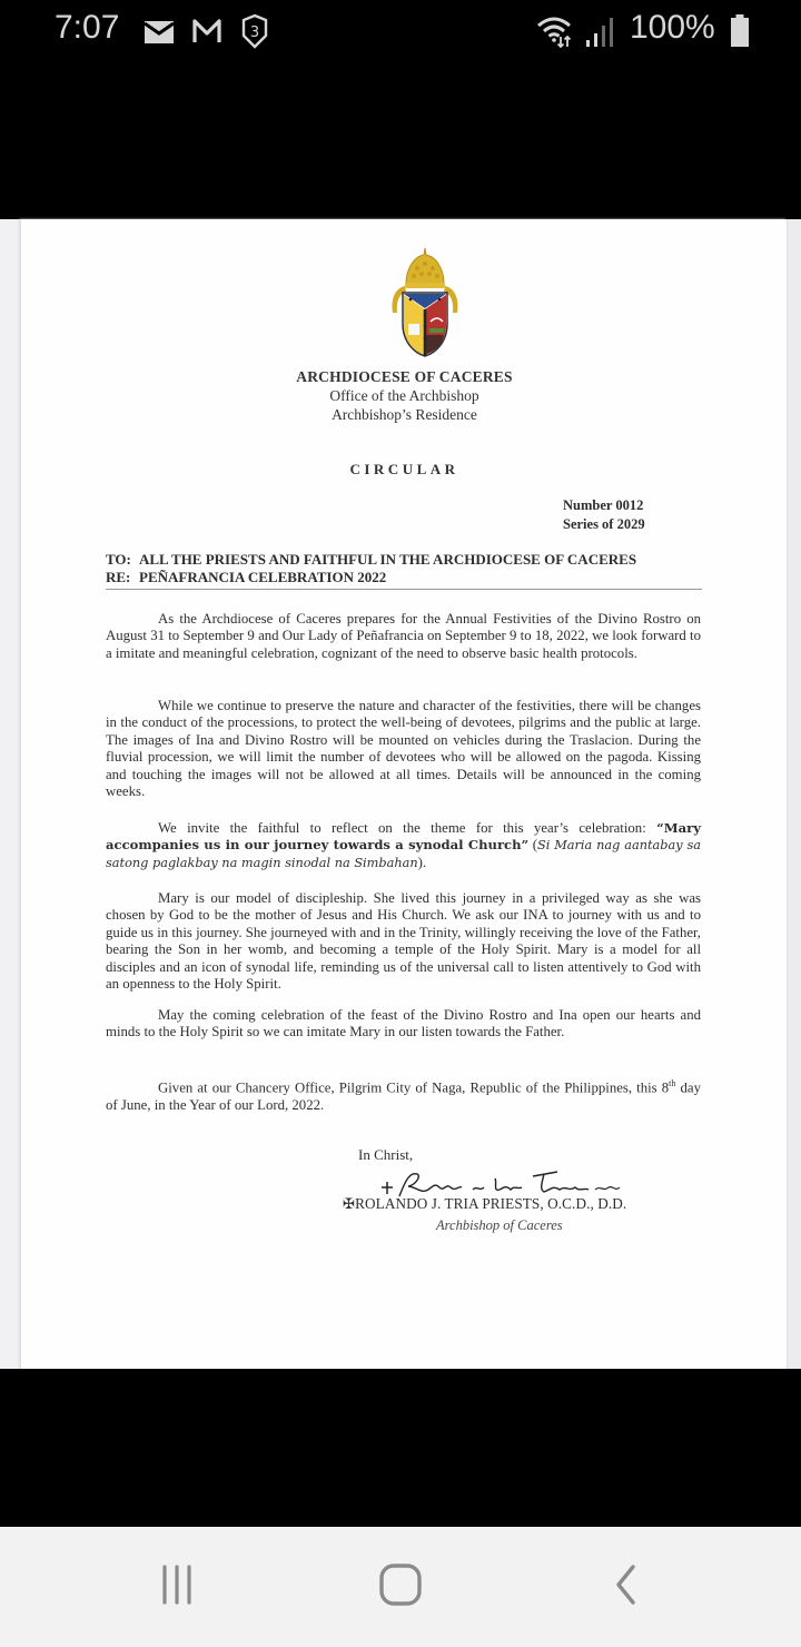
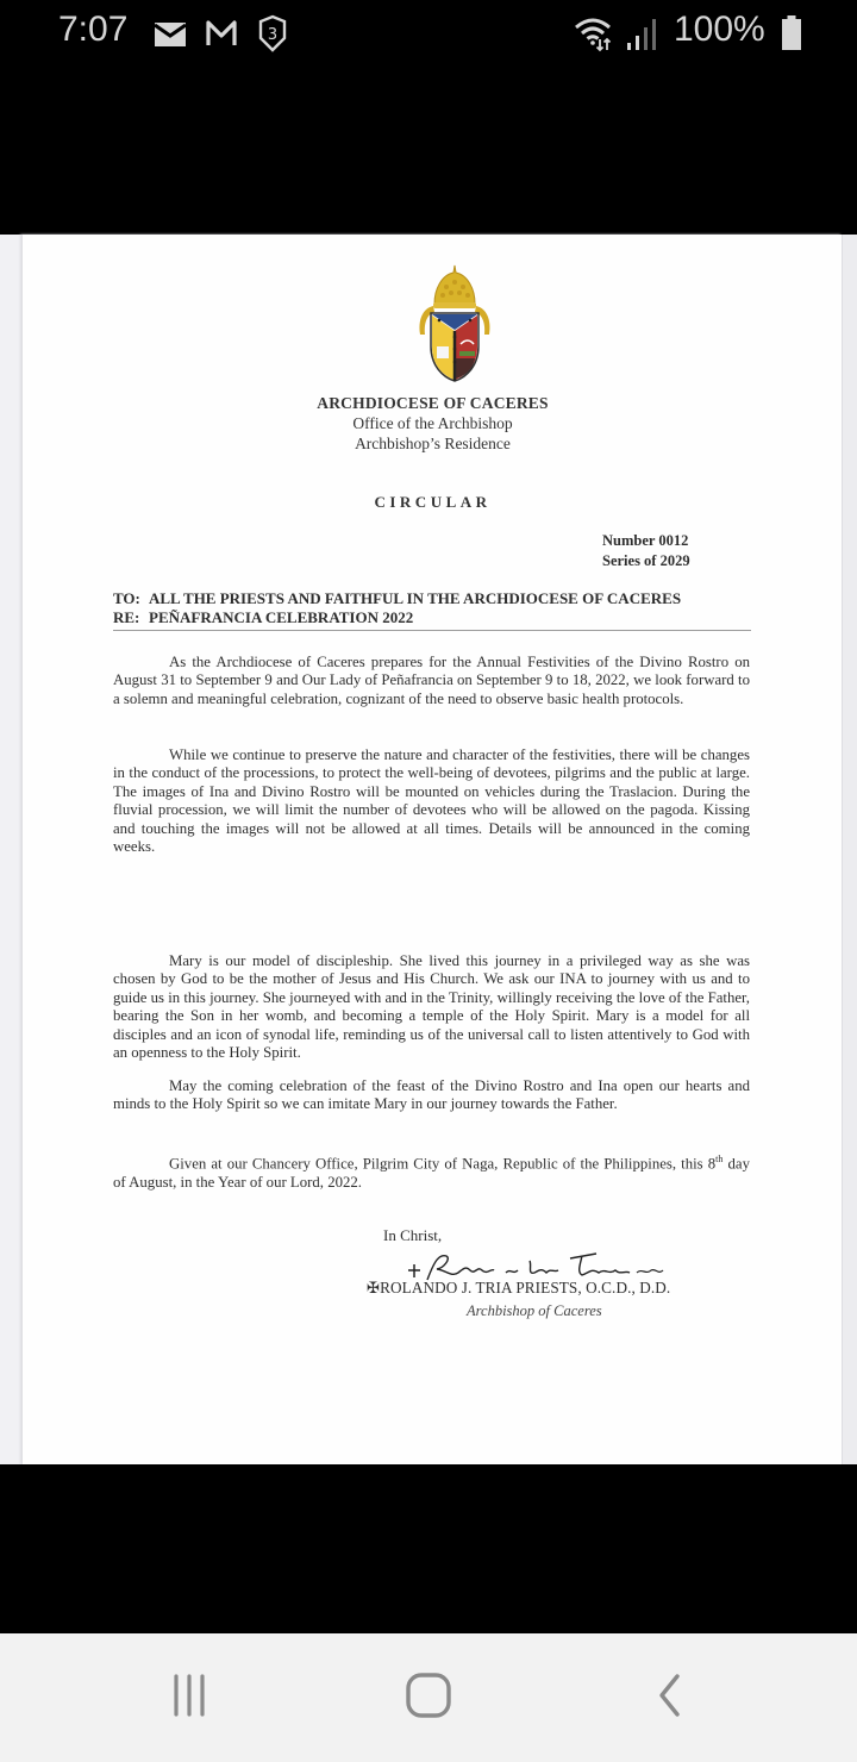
  7:07
  3
  100%
  ARCHDIOCESE OF CACERES
  Office of the Archbishop
  Archbishop’s Residence
  CIRCULAR
  Number 0012
  Series of 2029
  TO: ALL THE PRIESTS AND FAITHFUL IN THE ARCHDIOCESE OF CACERES
  RE: PEÑAFRANCIA CELEBRATION 2022
- As the Archdiocese of Caceres prepares for the Annual Festivities of the Divino Rostro on August 31 to September 9 and Our Lady of Peñafrancia on September 9 to 18, 2022, we look forward to a imitate and meaningful celebration, cognizant of the need to observe basic health protocols.
+ As the Archdiocese of Caceres prepares for the Annual Festivities of the Divino Rostro on August 31 to September 9 and Our Lady of Peñafrancia on September 9 to 18, 2022, we look forward to a solemn and meaningful celebration, cognizant of the need to observe basic health protocols.
  While we continue to preserve the nature and character of the festivities, there will be changes in the conduct of the processions, to protect the well-being of devotees, pilgrims and the public at large. The images of Ina and Divino Rostro will be mounted on vehicles during the Traslacion. During the fluvial procession, we will limit the number of devotees who will be allowed on the pagoda. Kissing and touching the images will not be allowed at all times. Details will be announced in the coming weeks.
- We invite the faithful to reflect on the theme for this year’s celebration: “Mary accompanies us in our journey towards a synodal Church” (Si Maria nag aantabay sa satong paglakbay na magin sinodal na Simbahan).
  Mary is our model of discipleship. She lived this journey in a privileged way as she was chosen by God to be the mother of Jesus and His Church. We ask our INA to journey with us and to guide us in this journey. She journeyed with and in the Trinity, willingly receiving the love of the Father, bearing the Son in her womb, and becoming a temple of the Holy Spirit. Mary is a model for all disciples and an icon of synodal life, reminding us of the universal call to listen attentively to God with an openness to the Holy Spirit.
- May the coming celebration of the feast of the Divino Rostro and Ina open our hearts and minds to the Holy Spirit so we can imitate Mary in our listen towards the Father.
+ May the coming celebration of the feast of the Divino Rostro and Ina open our hearts and minds to the Holy Spirit so we can imitate Mary in our journey towards the Father.
- Given at our Chancery Office, Pilgrim City of Naga, Republic of the Philippines, this 8th day of June, in the Year of our Lord, 2022.
+ Given at our Chancery Office, Pilgrim City of Naga, Republic of the Philippines, this 8th day of August, in the Year of our Lord, 2022.
  In Christ,
  ✠ROLANDO J. TRIA PRIESTS, O.C.D., D.D.
  Archbishop of Caceres
